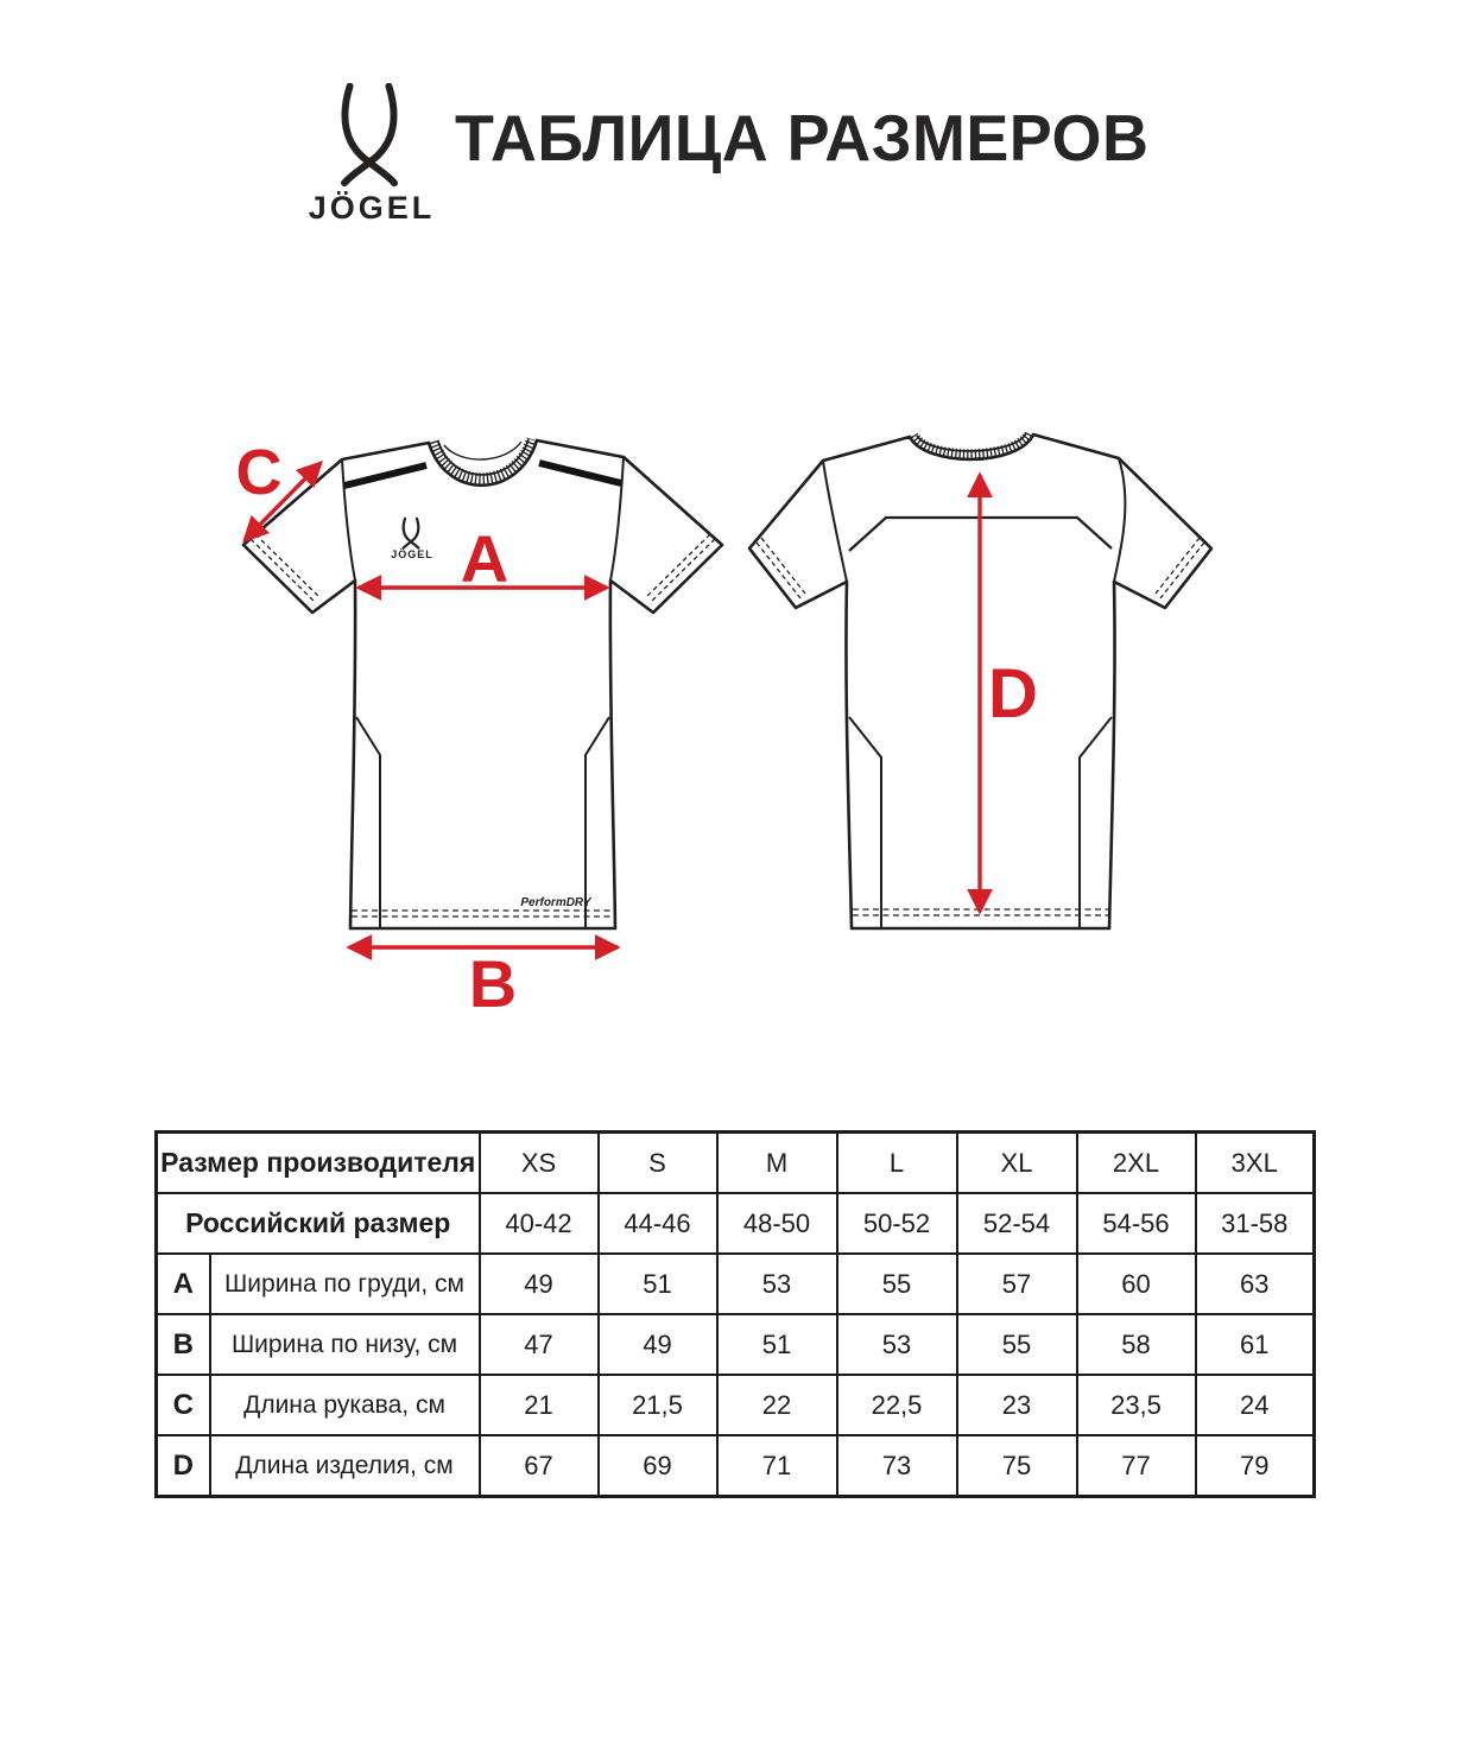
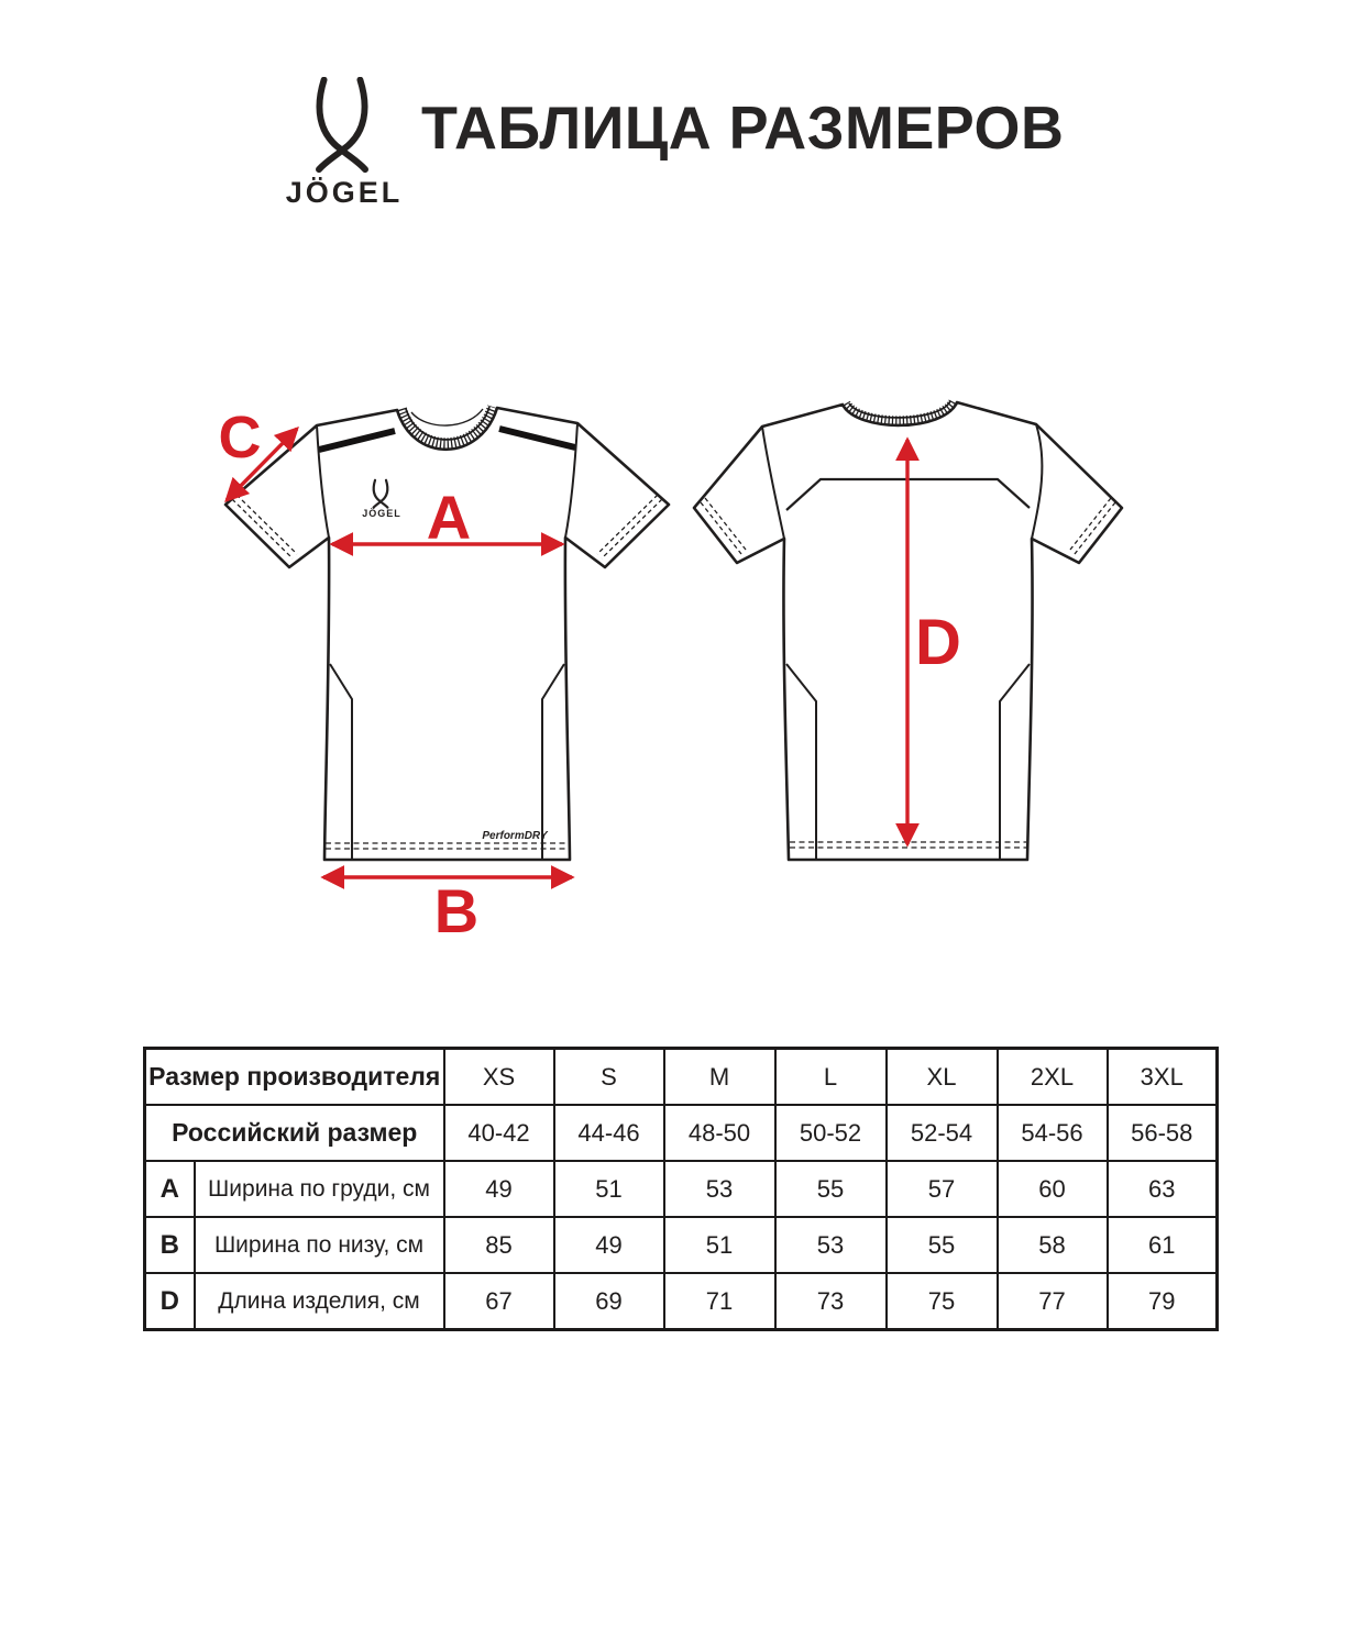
  JÖGEL
  ТАБЛИЦА РАЗМЕРОВ
  JÖGEL
  PerformDRY
  A
  C
  B
  D
  Размер производителя	XS	S	M	L	XL	2XL	3XL
- Российский размер	40-42	44-46	48-50	50-52	52-54	54-56	31-58
+ Российский размер	40-42	44-46	48-50	50-52	52-54	54-56	56-58
  A	Ширина по груди, см	49	51	53	55	57	60	63
- B	Ширина по низу, см	47	49	51	53	55	58	61
+ B	Ширина по низу, см	85	49	51	53	55	58	61
- C	Длина рукава, см	21	21,5	22	22,5	23	23,5	24
  D	Длина изделия, см	67	69	71	73	75	77	79
